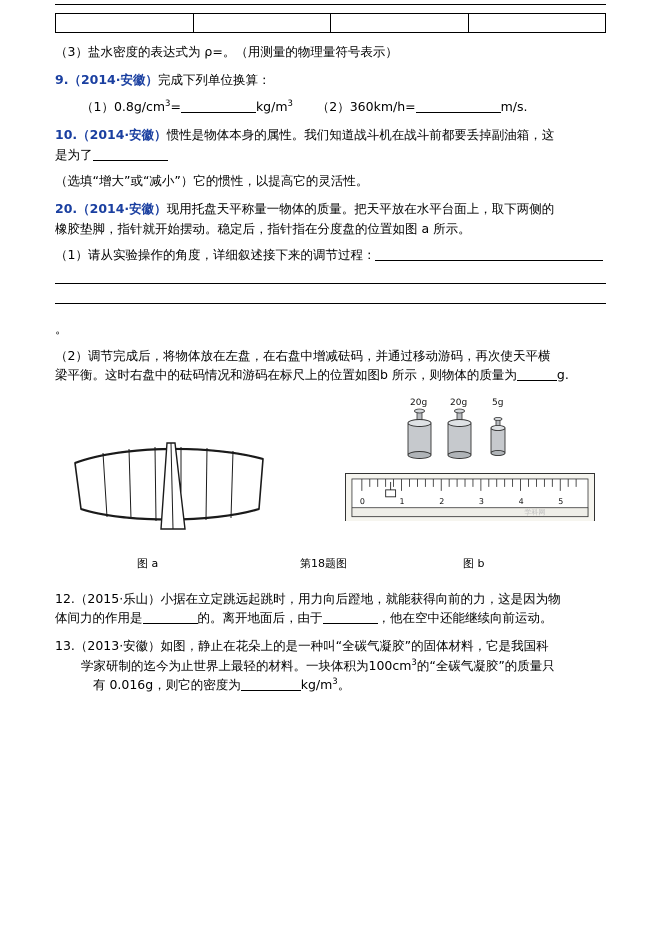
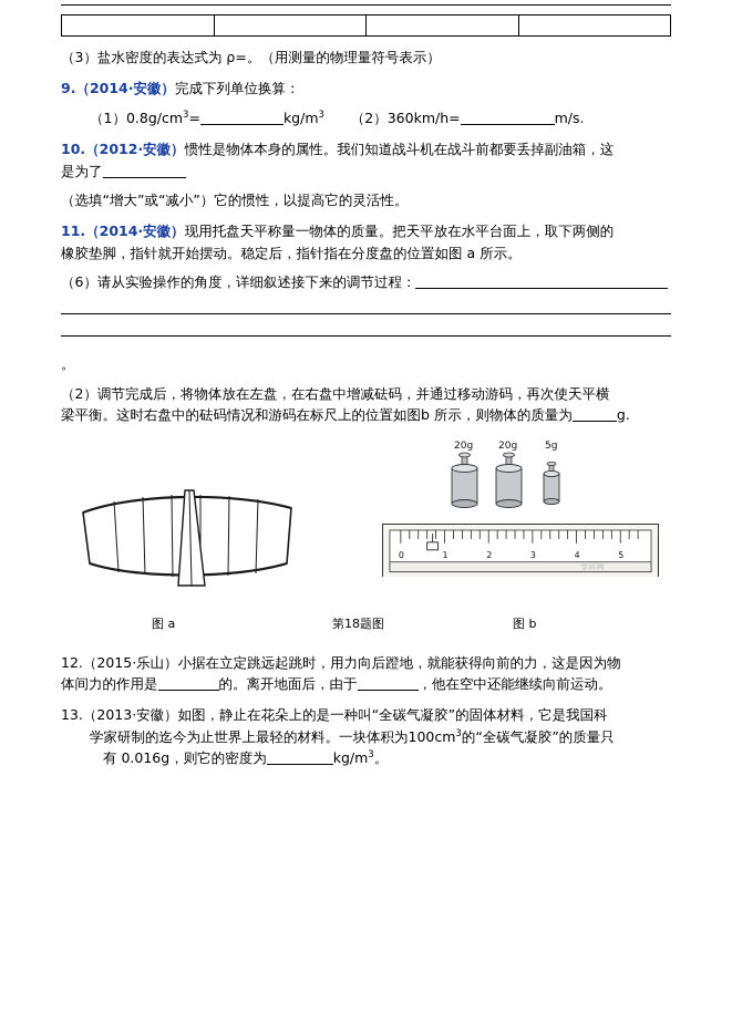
  （3）盐水密度的表达式为 ρ=。（用测量的物理量符号表示）
  9.（2014·安徽）完成下列单位换算：
  （1）0.8g/cm3= kg/m3 （2）360km/h= m/s.
- 10.（2014·安徽）惯性是物体本身的属性。我们知道战斗机在战斗前都要丢掉副油箱，这
+ 10.（2012·安徽）惯性是物体本身的属性。我们知道战斗机在战斗前都要丢掉副油箱，这
  是为了
  （选填“增大”或“减小”）它的惯性，以提高它的灵活性。
- 20.（2014·安徽）现用托盘天平称量一物体的质量。把天平放在水平台面上，取下两侧的
+ 11.（2014·安徽）现用托盘天平称量一物体的质量。把天平放在水平台面上，取下两侧的
  橡胶垫脚，指针就开始摆动。稳定后，指针指在分度盘的位置如图 a 所示。
- （1）请从实验操作的角度，详细叙述接下来的调节过程：
+ （6）请从实验操作的角度，详细叙述接下来的调节过程：
  。
  （2）调节完成后，将物体放在左盘，在右盘中增减砝码，并通过移动游码，再次使天平横
  梁平衡。这时右盘中的砝码情况和游码在标尺上的位置如图b 所示，则物体的质量为 g.
  20g
  20g
  5g
  0
  1
  2
  3
  4
  5
  学科网
  图 a
  第18题图
  图 b
  12.（2015·乐山）小据在立定跳远起跳时，用力向后蹬地，就能获得向前的力，这是因为物
  体间力的作用是 的。离开地面后，由于 ，他在空中还能继续向前运动。
  13.（2013·安徽）如图，静止在花朵上的是一种叫“全碳气凝胶”的固体材料，它是我国科
  学家研制的迄今为止世界上最轻的材料。一块体积为100cm3的“全碳气凝胶”的质量只
  有 0.016g，则它的密度为 kg/m3。
